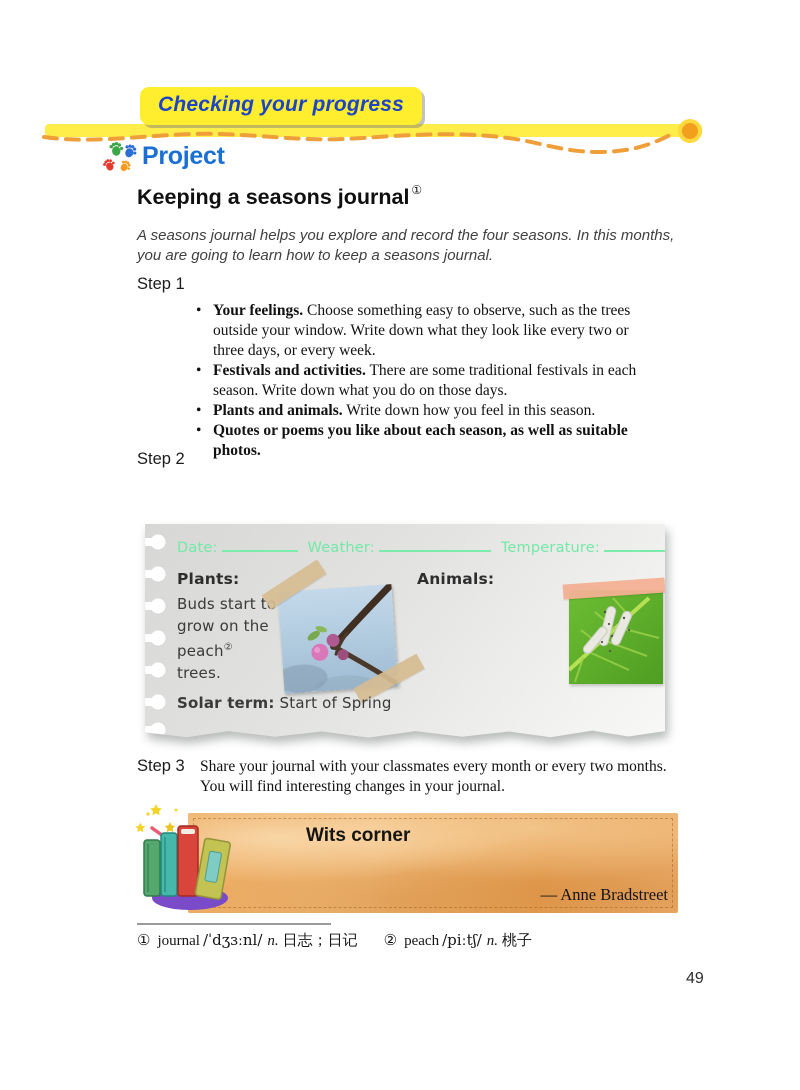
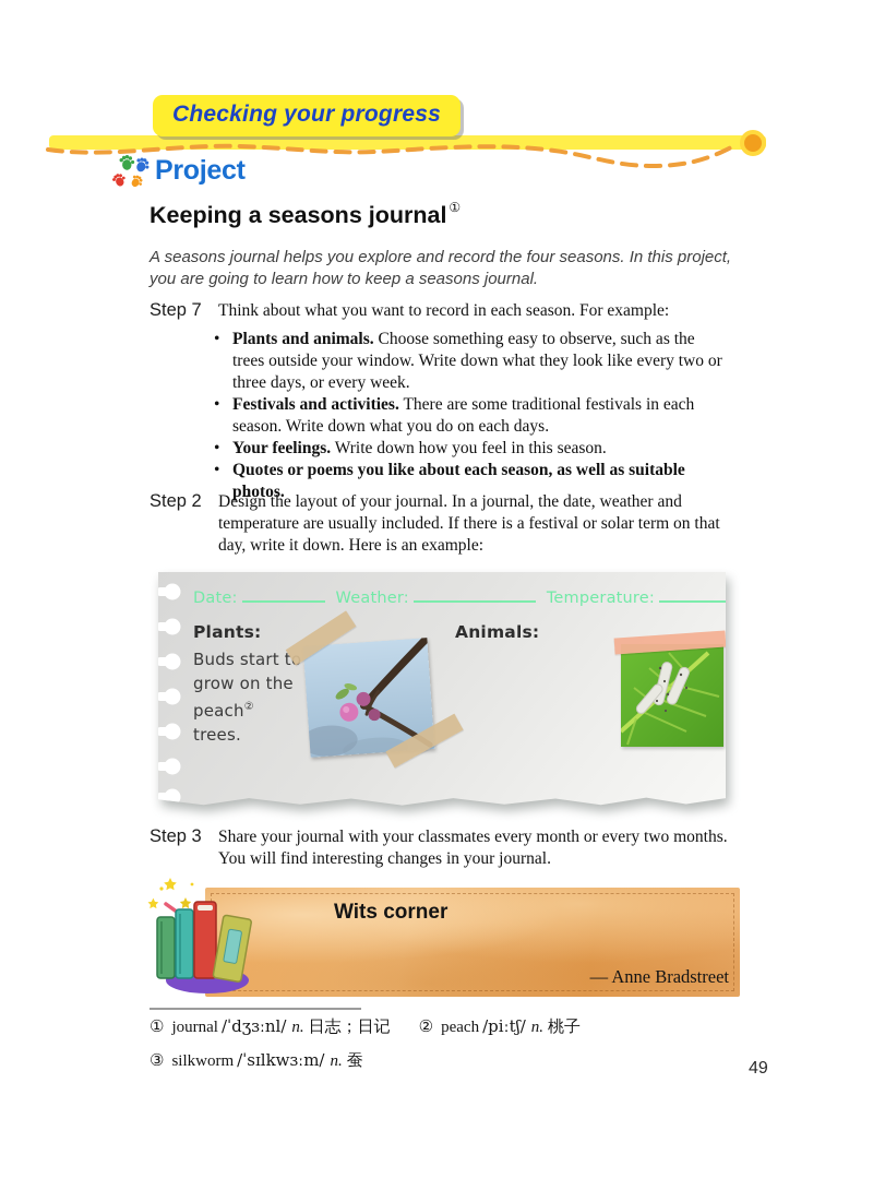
  Checking your progress
  Project
  Keeping a seasons journal ①
- A seasons journal helps you explore and record the four seasons. In this months, you are going to learn how to keep a seasons journal.
+ A seasons journal helps you explore and record the four seasons. In this project, you are going to learn how to keep a seasons journal.
- Step 1
+ Step 7
+ Think about what you want to record in each season. For example:
  •
- Your feelings. Choose something easy to observe, such as the trees outside your window. Write down what they look like every two or three days, or every week.
+ Plants and animals. Choose something easy to observe, such as the trees outside your window. Write down what they look like every two or three days, or every week.
  •
- Festivals and activities. There are some traditional festivals in each season. Write down what you do on those days.
+ Festivals and activities. There are some traditional festivals in each season. Write down what you do on each days.
  •
- Plants and animals. Write down how you feel in this season.
+ Your feelings. Write down how you feel in this season.
  •
  Quotes or poems you like about each season, as well as suitable photos.
  Step 2
+ Design the layout of your journal. In a journal, the date, weather and temperature are usually included. If there is a festival or solar term on that day, write it down. Here is an example:
  Date:
  Weather:
  Temperature:
  Plants:
  Buds start t grow on the peach② trees.
  Animals:
- Solar term: Start of Spring
  Step 3
  Share your journal with your classmates every month or every two months. You will find interesting changes in your journal.
  Wits corner
  — Anne Bradstreet
  ① journal /ˈdʒɜːnl/ n. 日志；日记
  ② peach /piːtʃ/ n. 桃子
+ ③ silkworm /ˈsɪlkwɜːm/ n. 蚕
  49
